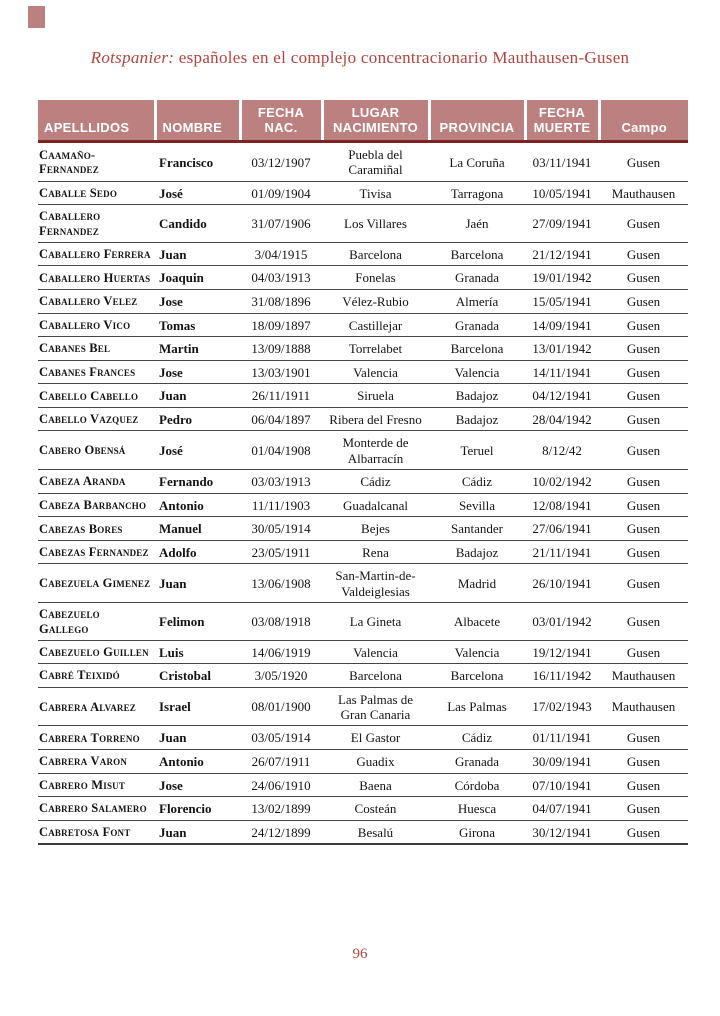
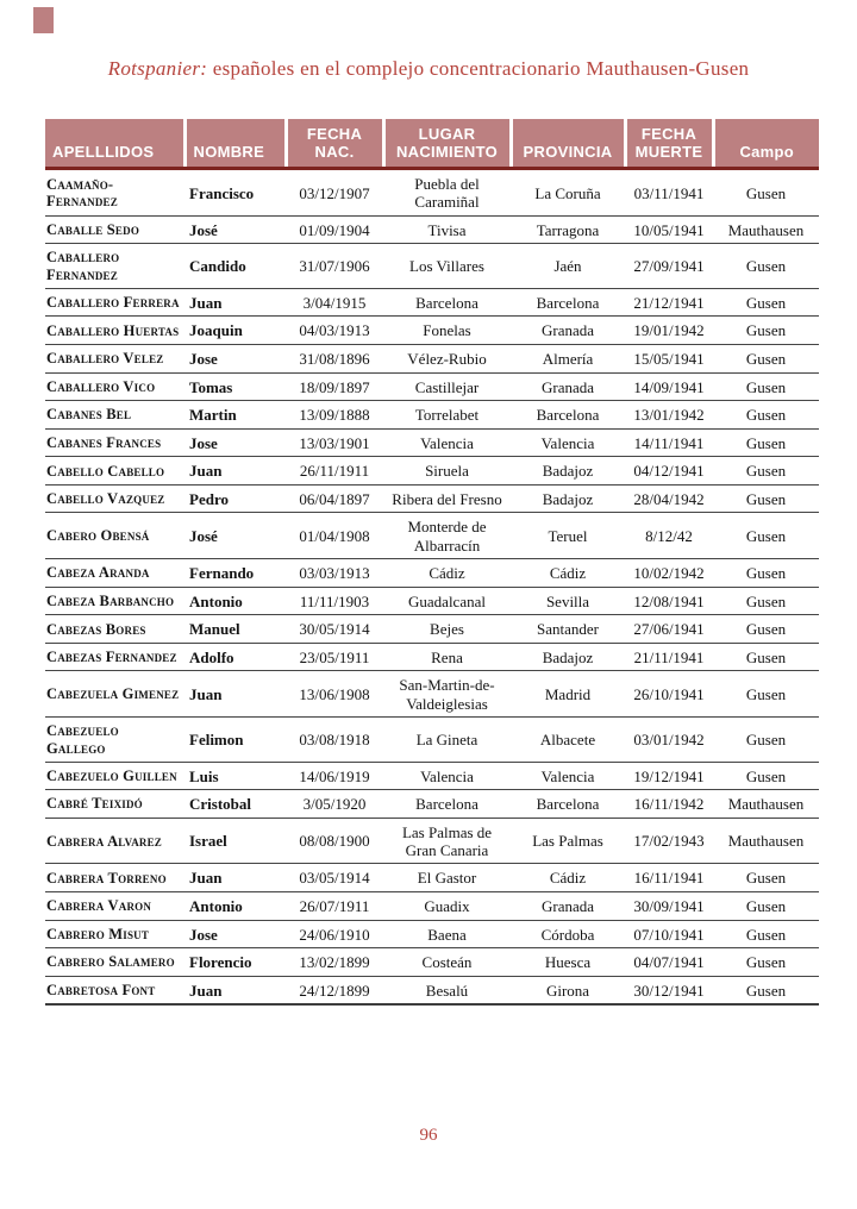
  Rotspanier: españoles en el complejo concentracionario Mauthausen-Gusen
  APELLLIDOS	NOMBRE	FECHA NAC.	LUGAR NACIMIENTO	PROVINCIA	FECHA MUERTE	Campo
  Caamaño-Fernandez	Francisco	03/12/1907	Puebla del Caramiñal	La Coruña	03/11/1941	Gusen
  Caballe Sedo	José	01/09/1904	Tivisa	Tarragona	10/05/1941	Mauthausen
  Caballero Fernandez	Candido	31/07/1906	Los Villares	Jaén	27/09/1941	Gusen
  Caballero Ferrera	Juan	3/04/1915	Barcelona	Barcelona	21/12/1941	Gusen
  Caballero Huertas	Joaquin	04/03/1913	Fonelas	Granada	19/01/1942	Gusen
  Caballero Velez	Jose	31/08/1896	Vélez-Rubio	Almería	15/05/1941	Gusen
  Caballero Vico	Tomas	18/09/1897	Castillejar	Granada	14/09/1941	Gusen
  Cabanes Bel	Martin	13/09/1888	Torrelabet	Barcelona	13/01/1942	Gusen
  Cabanes Frances	Jose	13/03/1901	Valencia	Valencia	14/11/1941	Gusen
  Cabello Cabello	Juan	26/11/1911	Siruela	Badajoz	04/12/1941	Gusen
  Cabello Vazquez	Pedro	06/04/1897	Ribera del Fresno	Badajoz	28/04/1942	Gusen
  Cabero Obensá	José	01/04/1908	Monterde de Albarracín	Teruel	8/12/42	Gusen
  Cabeza Aranda	Fernando	03/03/1913	Cádiz	Cádiz	10/02/1942	Gusen
  Cabeza Barbancho	Antonio	11/11/1903	Guadalcanal	Sevilla	12/08/1941	Gusen
  Cabezas Bores	Manuel	30/05/1914	Bejes	Santander	27/06/1941	Gusen
  Cabezas Fernandez	Adolfo	23/05/1911	Rena	Badajoz	21/11/1941	Gusen
  Cabezuela Gimenez	Juan	13/06/1908	San-Martin-de-Valdeiglesias	Madrid	26/10/1941	Gusen
  Cabezuelo Gallego	Felimon	03/08/1918	La Gineta	Albacete	03/01/1942	Gusen
  Cabezuelo Guillen	Luis	14/06/1919	Valencia	Valencia	19/12/1941	Gusen
  Cabré Teixidó	Cristobal	3/05/1920	Barcelona	Barcelona	16/11/1942	Mauthausen
- Cabrera Alvarez	Israel	08/01/1900	Las Palmas de Gran Canaria	Las Palmas	17/02/1943	Mauthausen
+ Cabrera Alvarez	Israel	08/08/1900	Las Palmas de Gran Canaria	Las Palmas	17/02/1943	Mauthausen
- Cabrera Torreno	Juan	03/05/1914	El Gastor	Cádiz	01/11/1941	Gusen
+ Cabrera Torreno	Juan	03/05/1914	El Gastor	Cádiz	16/11/1941	Gusen
  Cabrera Varon	Antonio	26/07/1911	Guadix	Granada	30/09/1941	Gusen
  Cabrero Misut	Jose	24/06/1910	Baena	Córdoba	07/10/1941	Gusen
  Cabrero Salamero	Florencio	13/02/1899	Costeán	Huesca	04/07/1941	Gusen
  Cabretosa Font	Juan	24/12/1899	Besalú	Girona	30/12/1941	Gusen
  96
